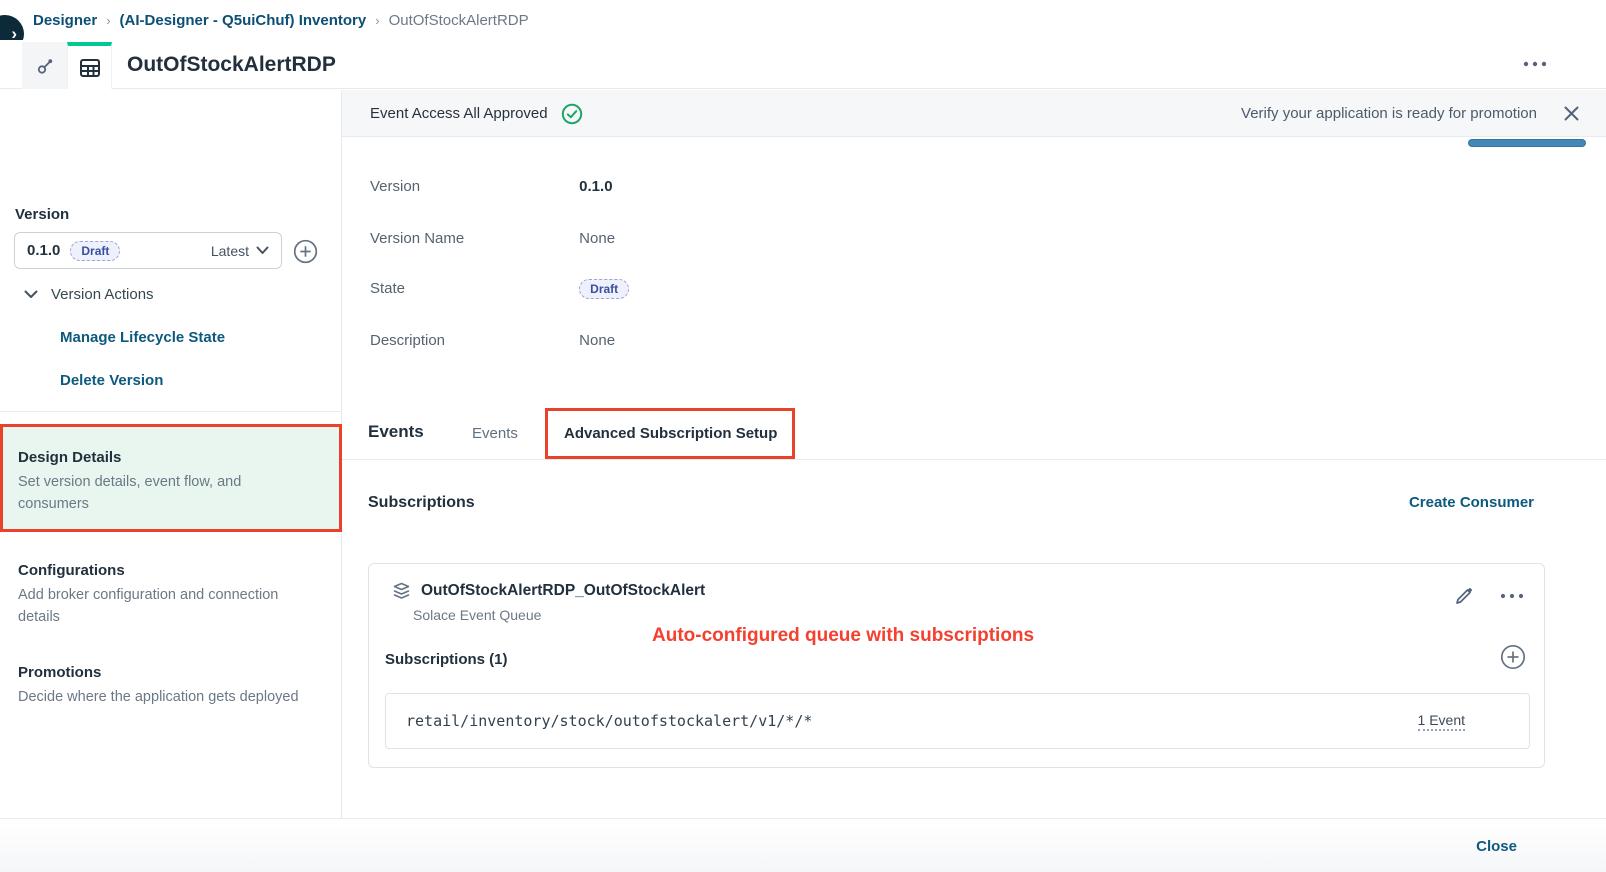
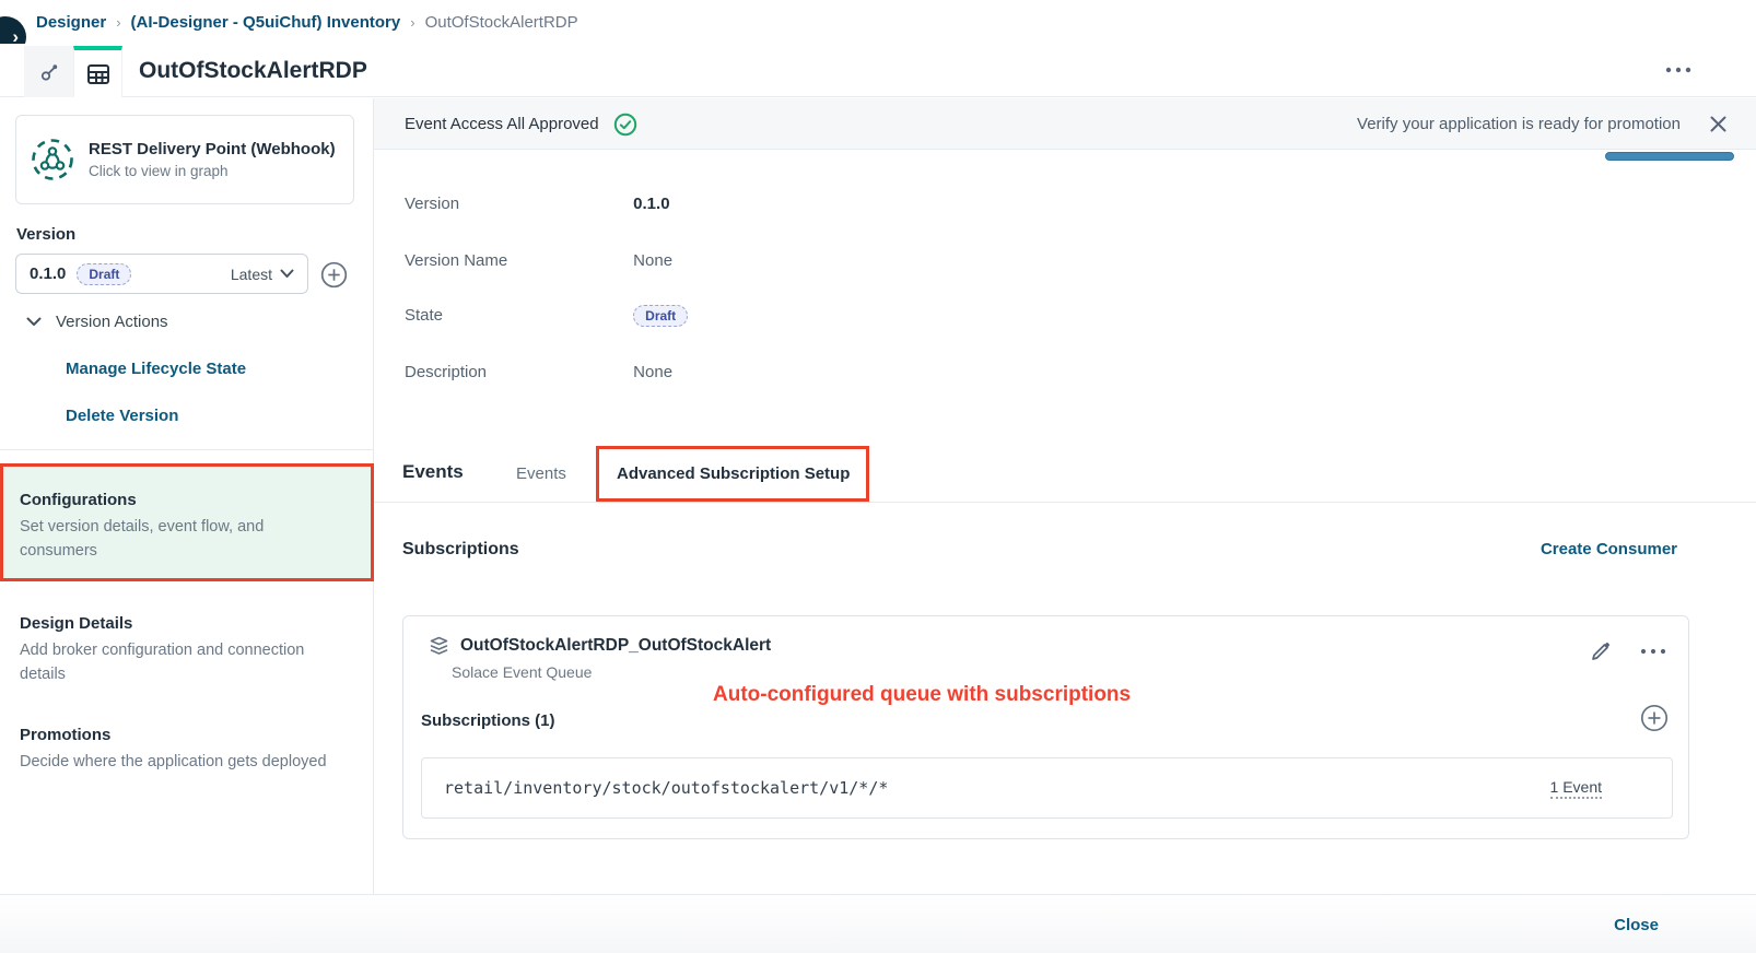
  ›
  Designer
  ›
  (AI-Designer - Q5uiChuf) Inventory
  ›
  OutOfStockAlertRDP
  OutOfStockAlertRDP
+ REST Delivery Point (Webhook)
+ Click to view in graph
  Version
  0.1.0
  Draft
  Latest
  Version Actions
  Manage Lifecycle State
  Delete Version
- Design Details
+ Configurations
  Set version details, event flow, and consumers
- Configurations
+ Design Details
  Add broker configuration and connection details
  Promotions
  Decide where the application gets deployed
  Event Access All Approved
  Verify your application is ready for promotion
  Version 0.1.0
  Version Name None
  State Draft
  Description None
  Events
  Events
  Advanced Subscription Setup
  Subscriptions
  Create Consumer
  OutOfStockAlertRDP_OutOfStockAlert
  Solace Event Queue
  Auto-configured queue with subscriptions
  Subscriptions (1)
  retail/inventory/stock/outofstockalert/v1/*/*
  1 Event
  Close
